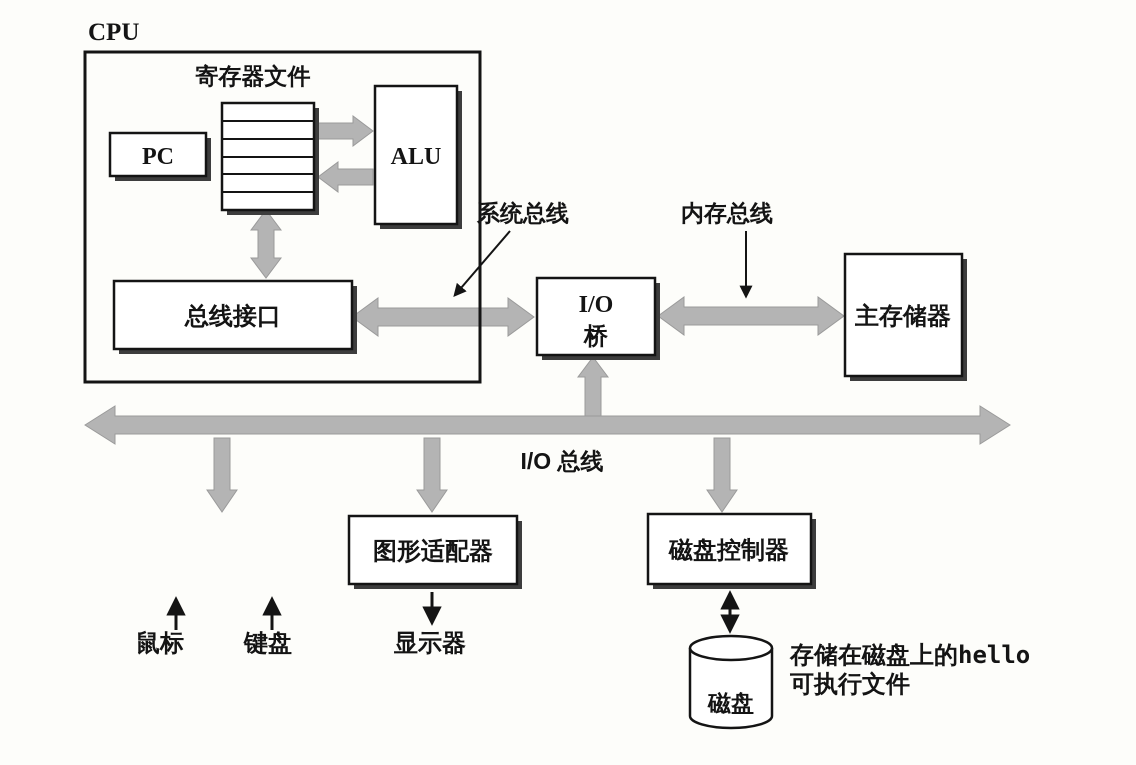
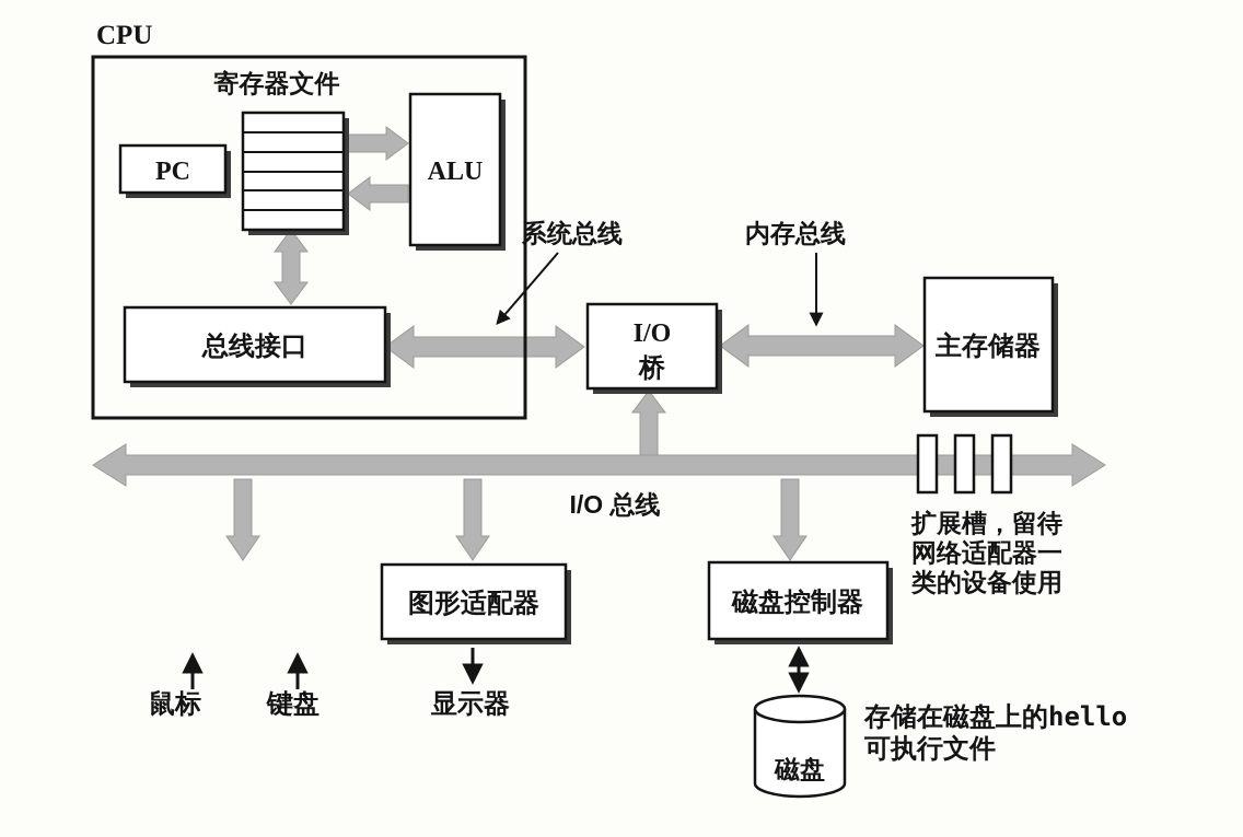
  CPU
  寄存器文件
  PC
  ALU
  总线接口
  系统总线
  内存总线
  I/O
  桥
  主存储器
  I/O 总线
+ 扩展槽，留待
+ 网络适配器一
+ 类的设备使用
  图形适配器
  磁盘控制器
  鼠标
  键盘
  显示器
  磁盘
  存储在磁盘上的hello
  可执行文件
